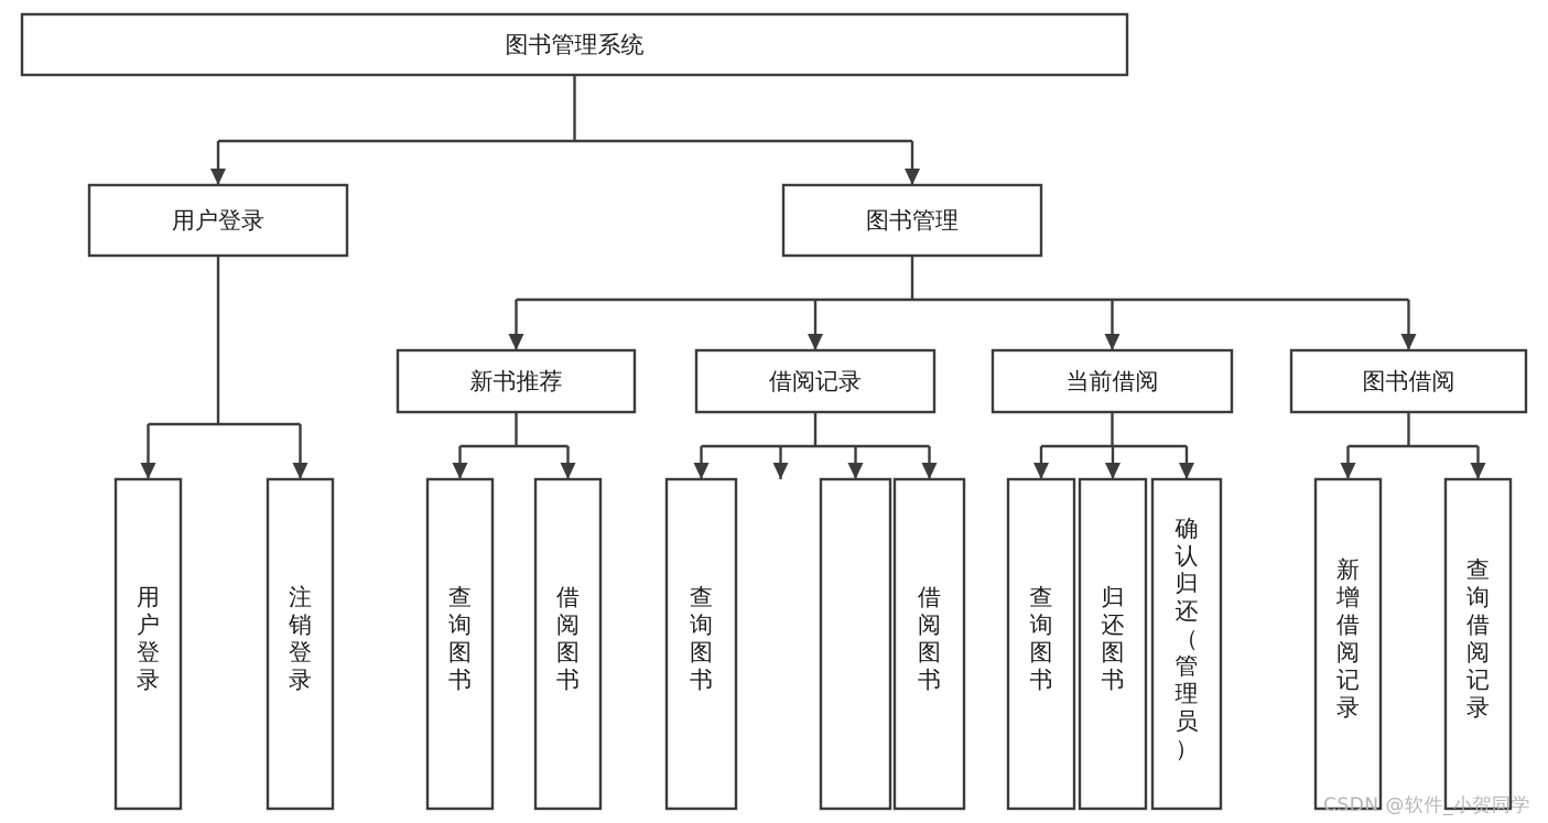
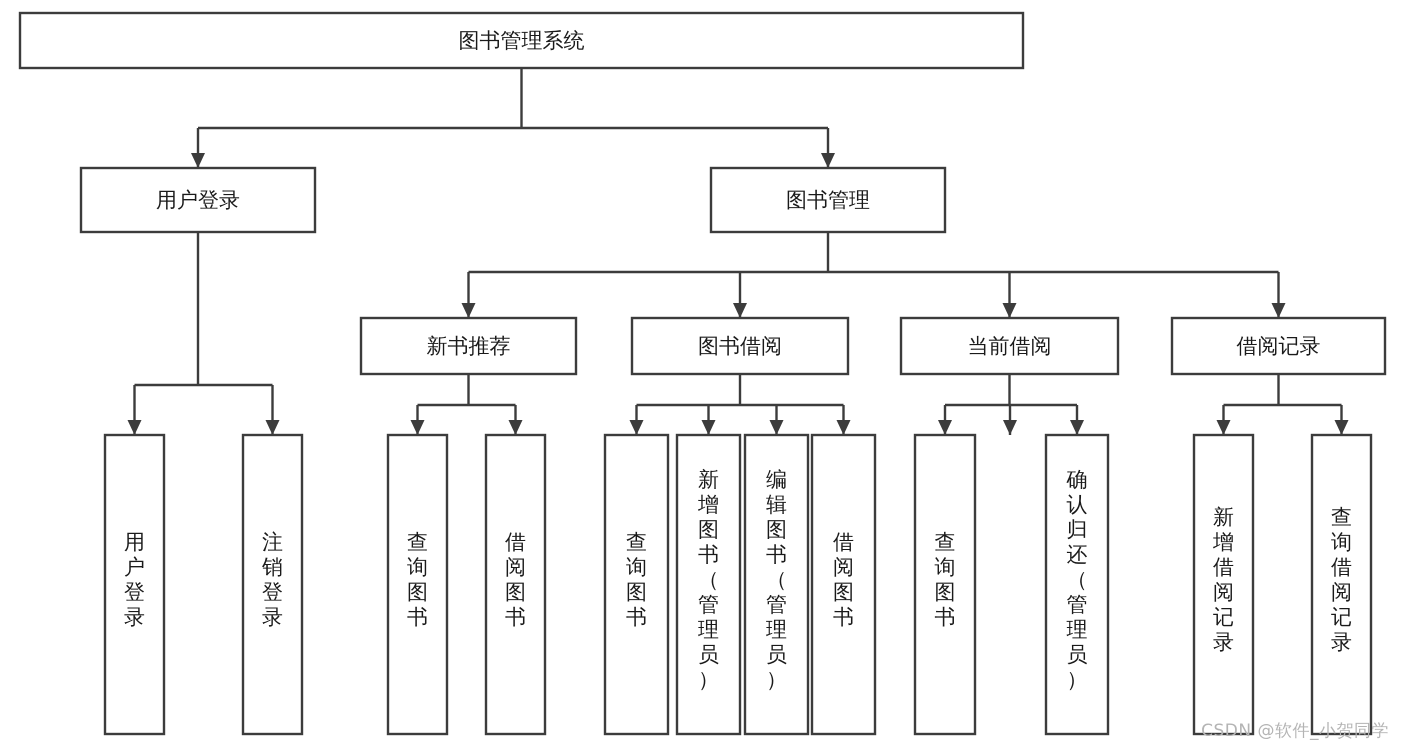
  图书管理系统
  用户登录
  图书管理
  新书推荐
- 借阅记录
+ 图书借阅
  当前借阅
- 图书借阅
+ 借阅记录
  用户登录
  注销登录
  查询图书
  借阅图书
  查询图书
+ 新增图书（管理员）
+ 编辑图书（管理员）
  借阅图书
  查询图书
- 归还图书
  确认归还（管理员）
  新增借阅记录
  查询借阅记录
  CSDN @软件_小贺同学
